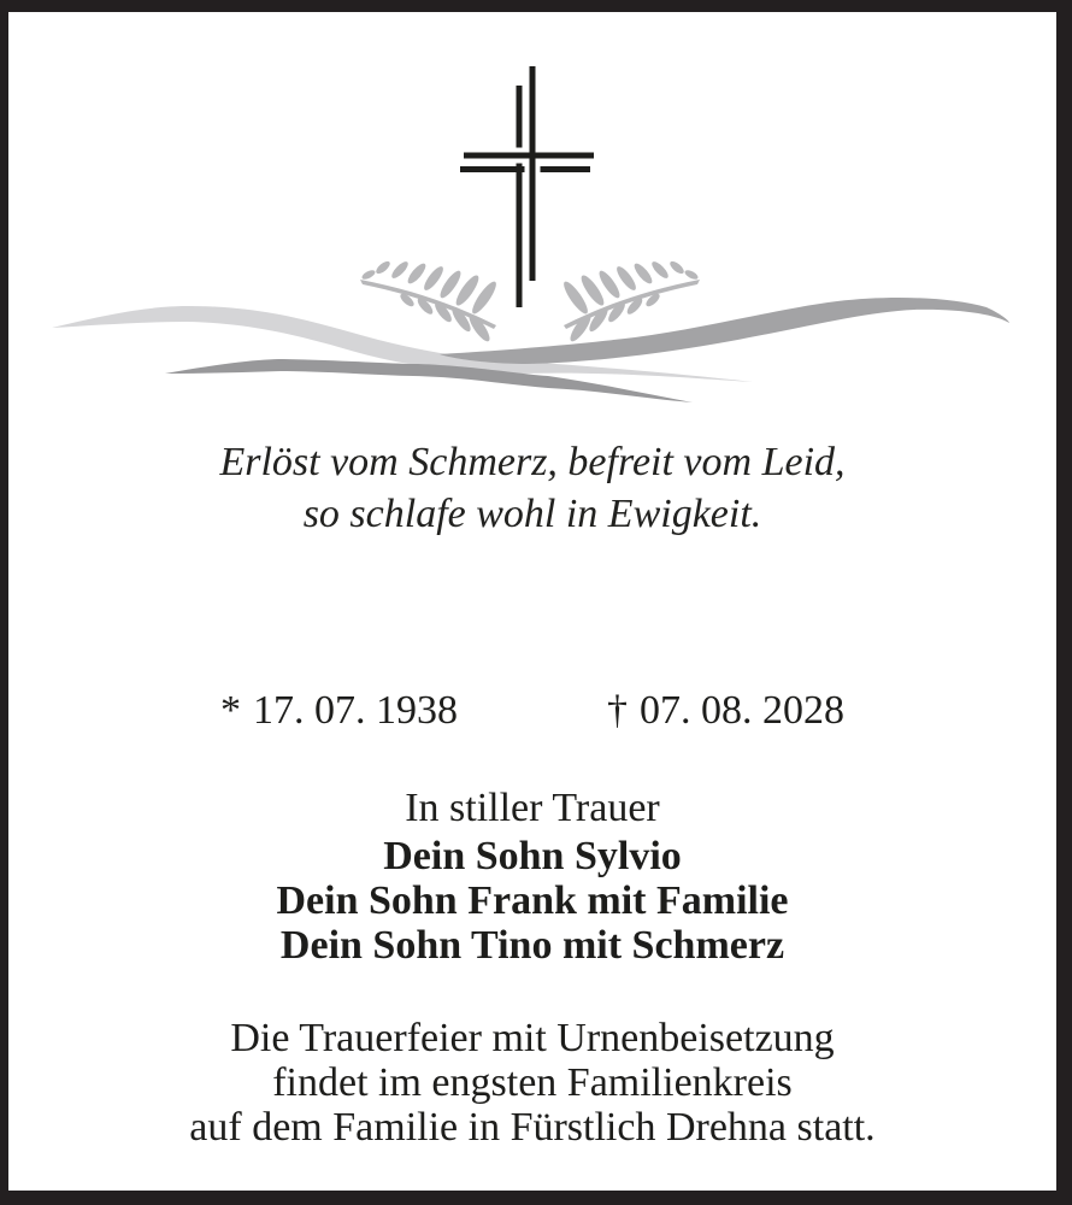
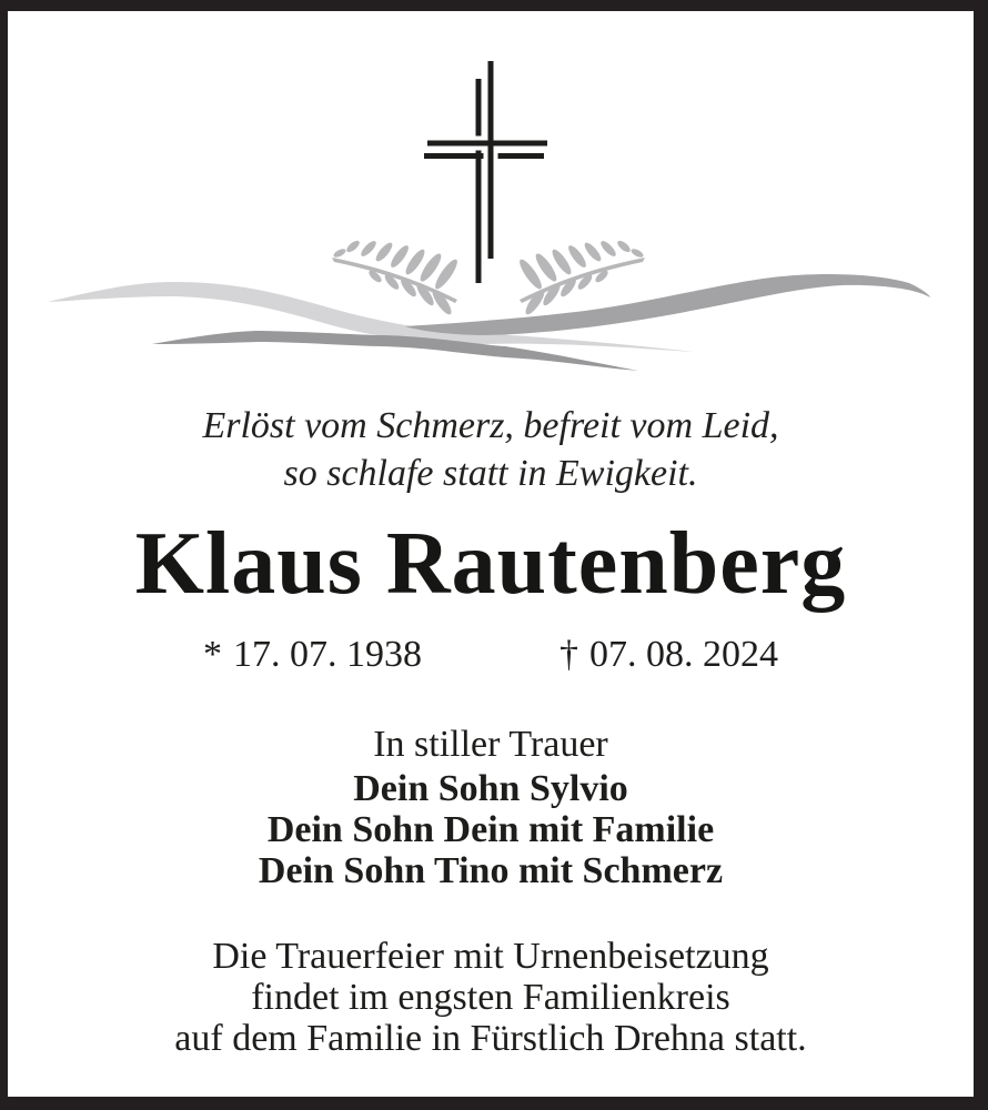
  Erlöst vom Schmerz, befreit vom Leid,
- so schlafe wohl in Ewigkeit.
+ so schlafe statt in Ewigkeit.
+ Klaus Rautenberg
  * 17. 07. 1938
- † 07. 08. 2028
+ † 07. 08. 2024
  In stiller Trauer
  Dein Sohn Sylvio
- Dein Sohn Frank mit Familie
+ Dein Sohn Dein mit Familie
  Dein Sohn Tino mit Schmerz
  Die Trauerfeier mit Urnenbeisetzung
  findet im engsten Familienkreis
  auf dem Familie in Fürstlich Drehna statt.
